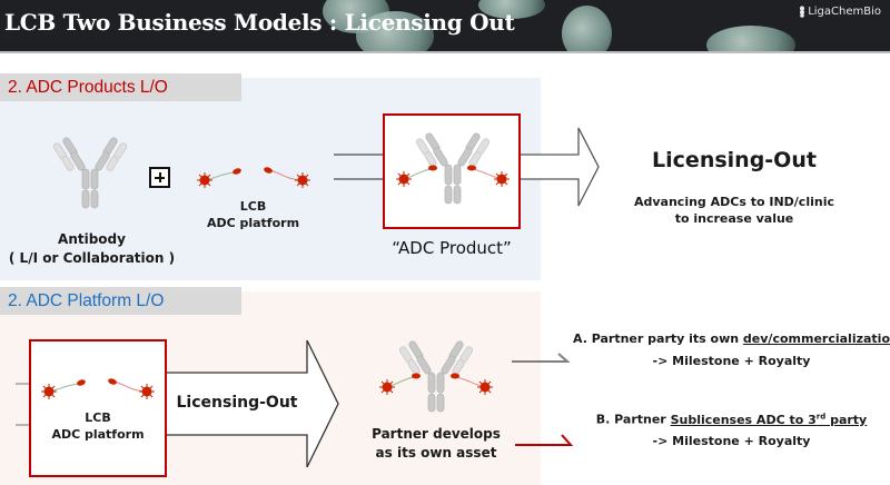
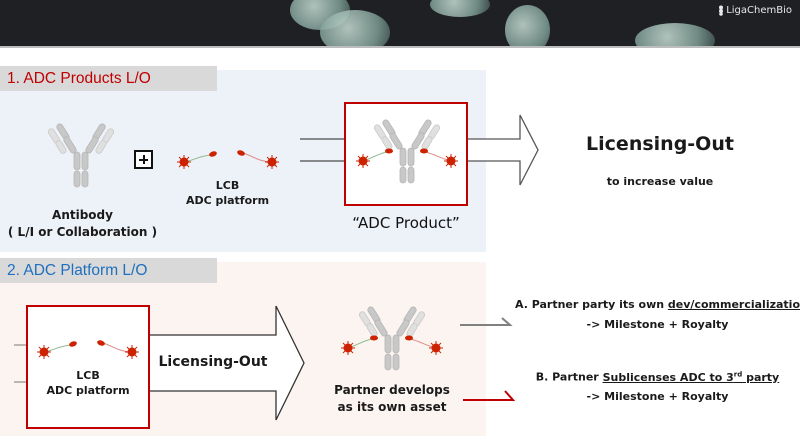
- LCB Two Business Models : Licensing Out
  LigaChemBio
- 2. ADC Products L/O
+ 1. ADC Products L/O
  Antibody
  ( L/I or Collaboration )
  LCB
  ADC platform
  “ADC Product”
  Licensing-Out
- Advancing ADCs to IND/clinic
  to increase value
  2. ADC Platform L/O
  Licensing-Out
  LCB
  ADC platform
  Partner develops
  as its own asset
  A. Partner party its own dev/commercializatio
  -> Milestone + Royalty
  B. Partner Sublicenses ADC to 3rd party
  -> Milestone + Royalty
